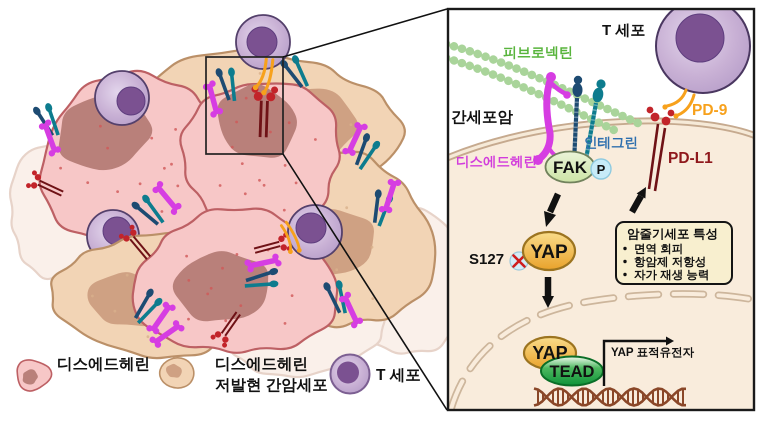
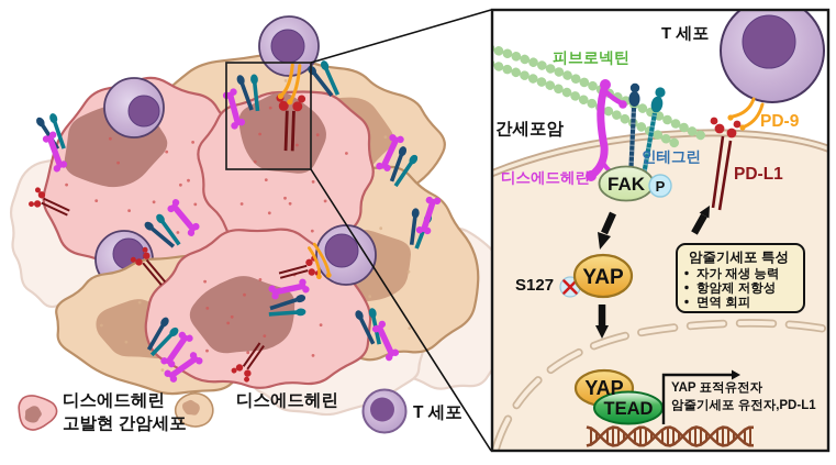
  T 세포
  피브로넥틴
  간세포암
  디스에드헤린
  인테그린
  FAK
  P
  PD-9
  PD-L1
  S127
  YAP
  암줄기세포 특성
- 면역 회피
+ 자가 재생 능력
  항암제 저항성
- 자가 재생 능력
+ 면역 회피
  YAP
  TEAD
  YAP 표적유전자
+ 암줄기세포 유전자,PD-L1
  디스에드헤린
+ 고발현 간암세포
  디스에드헤린
- 저발현 간암세포
  T 세포
